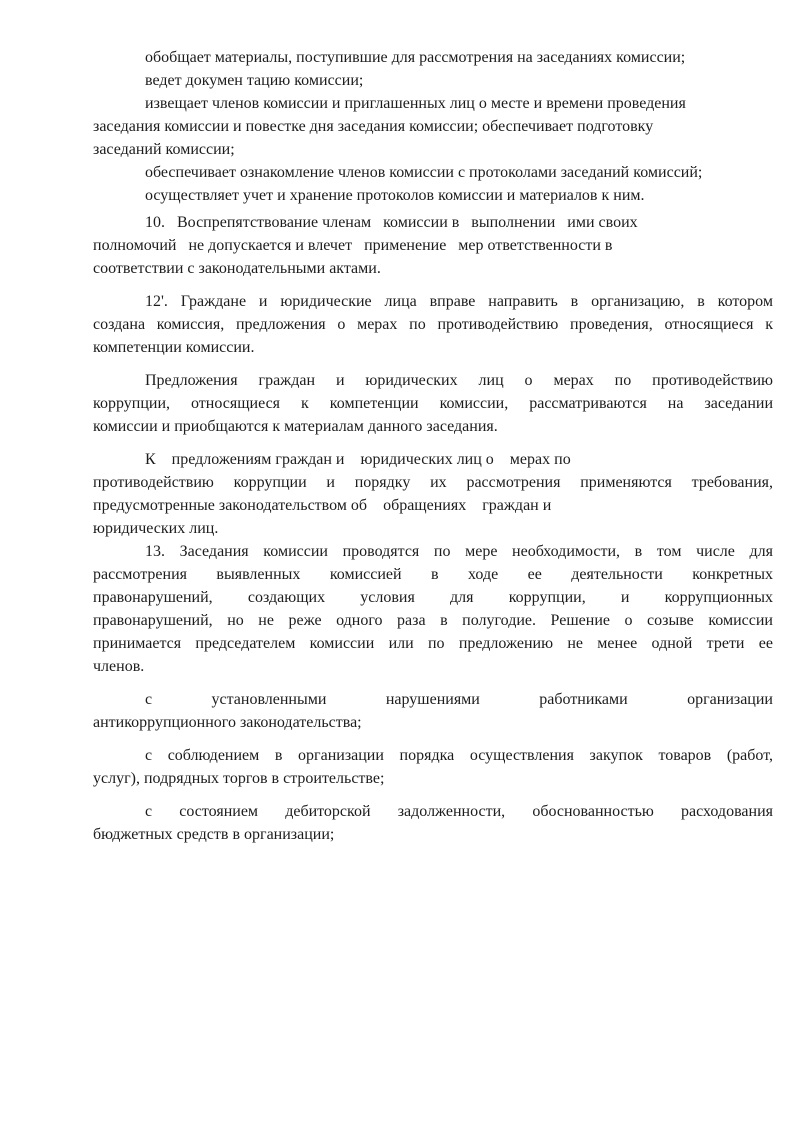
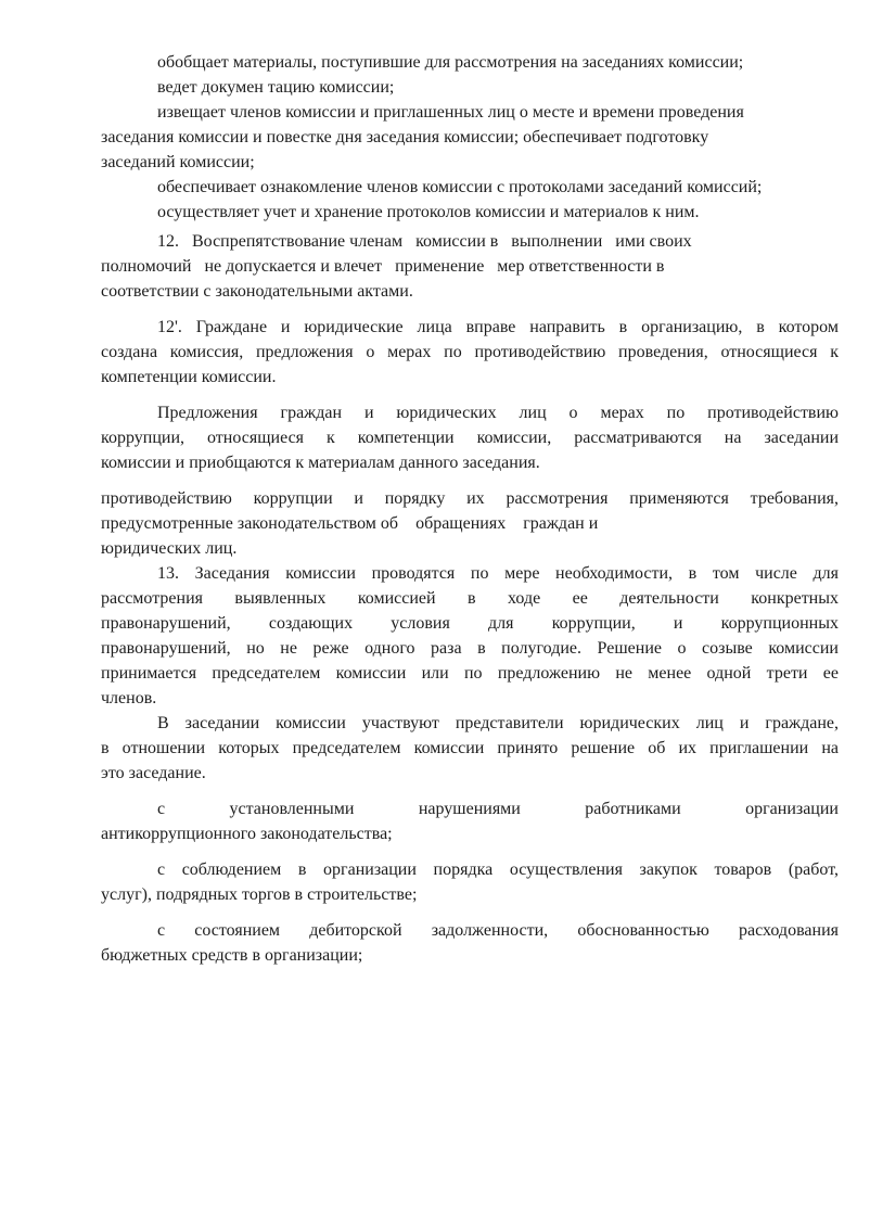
  обобщает материалы, поступившие для рассмотрения на заседаниях комиссии;
  ведет докумен тацию комиссии;
  извещает членов комиссии и приглашенных лиц о месте и времени проведения
  заседания комиссии и повестке дня заседания комиссии; обеспечивает подготовку
  заседаний комиссии;
  обеспечивает ознакомление членов комиссии с протоколами заседаний комиссий;
  осуществляет учет и хранение протоколов комиссии и материалов к ним.
- 10. Воспрепятствование членам комиссии в выполнении ими своих
+ 12. Воспрепятствование членам комиссии в выполнении ими своих
  полномочий не допускается и влечет применение мер ответственности в
  соответствии с законодательными актами.
  12'. Граждане и юридические лица вправе направить в организацию, в котором
  создана комиссия, предложения о мерах по противодействию проведения, относящиеся к
  компетенции комиссии.
  Предложения граждан и юридических лиц о мерах по противодействию
  коррупции, относящиеся к компетенции комиссии, рассматриваются на заседании
  комиссии и приобщаются к материалам данного заседания.
- К предложениям граждан и юридических лиц о мерах по
  противодействию коррупции и порядку их рассмотрения применяются требования,
  предусмотренные законодательством об обращениях граждан и
  юридических лиц.
  13. Заседания комиссии проводятся по мере необходимости, в том числе для
  рассмотрения выявленных комиссией в ходе ее деятельности конкретных
  правонарушений, создающих условия для коррупции, и коррупционных
  правонарушений, но не реже одного раза в полугодие. Решение о созыве комиссии
  принимается председателем комиссии или по предложению не менее одной трети ее
  членов.
+ В заседании комиссии участвуют представители юридических лиц и граждане,
+ в отношении которых председателем комиссии принято решение об их приглашении на
+ это заседание.
  с установленными нарушениями работниками организации
  антикоррупционного законодательства;
  с соблюдением в организации порядка осуществления закупок товаров (работ,
  услуг), подрядных торгов в строительстве;
  с состоянием дебиторской задолженности, обоснованностью расходования
  бюджетных средств в организации;
